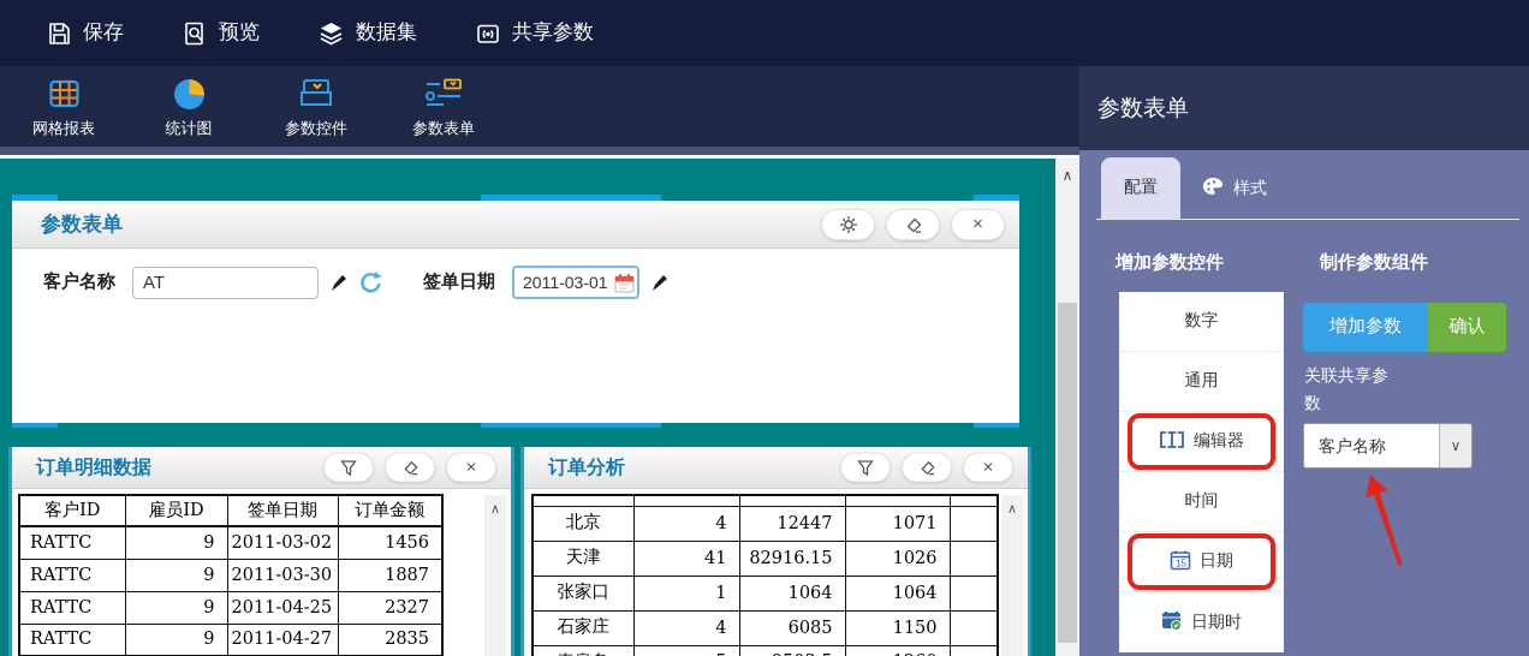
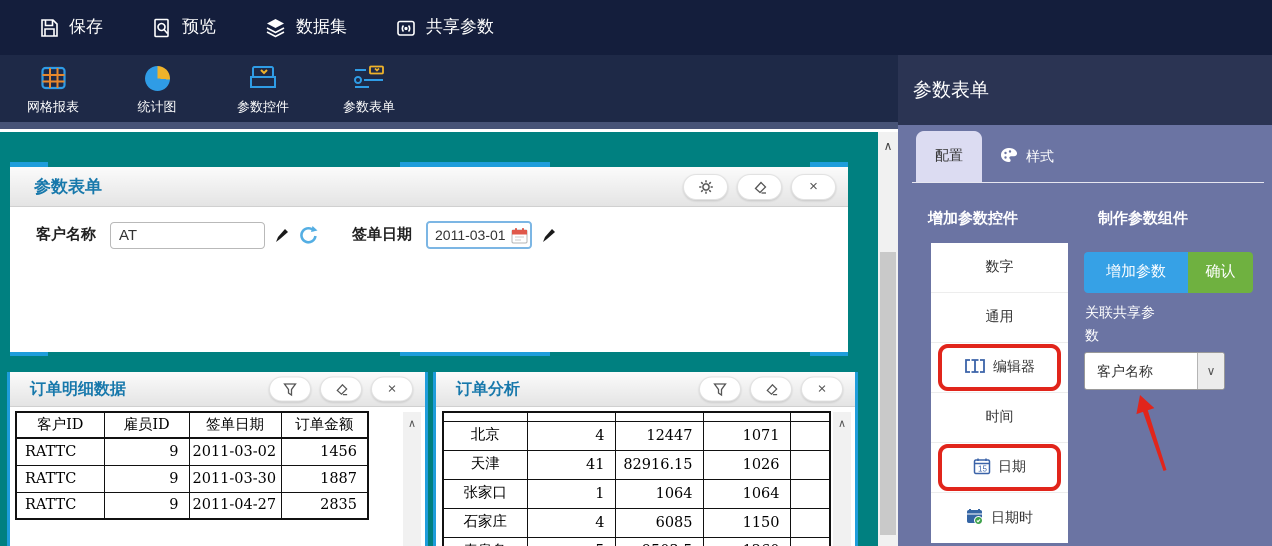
  保存
  预览
  数据集
  共享参数
  网格报表
  统计图
  参数控件
  参数表单
  参数表单
  ×
  客户名称
  AT
  签单日期
  2011-03-01
  订单明细数据
  ×
  客户ID	雇员ID	签单日期	订单金额
  RATTC	9	2011-03-02	1456
  RATTC	9	2011-03-30	1887
- RATTC	9	2011-04-25	2327
  RATTC	9	2011-04-27	2835
  ∧
  订单分析
  ×
  北京	4	12447	1071
  天津	41	82916.15	1026
  张家口	1	1064	1064
  石家庄	4	6085	1150
  ∧
  ∧
  参数表单
  配置
  样式
  增加参数控件
  制作参数组件
  数字
  通用
  编辑器
  时间
  15
  日期
  日期时
  增加参数
  确认
  关联共享参数
  客户名称
  ∨
